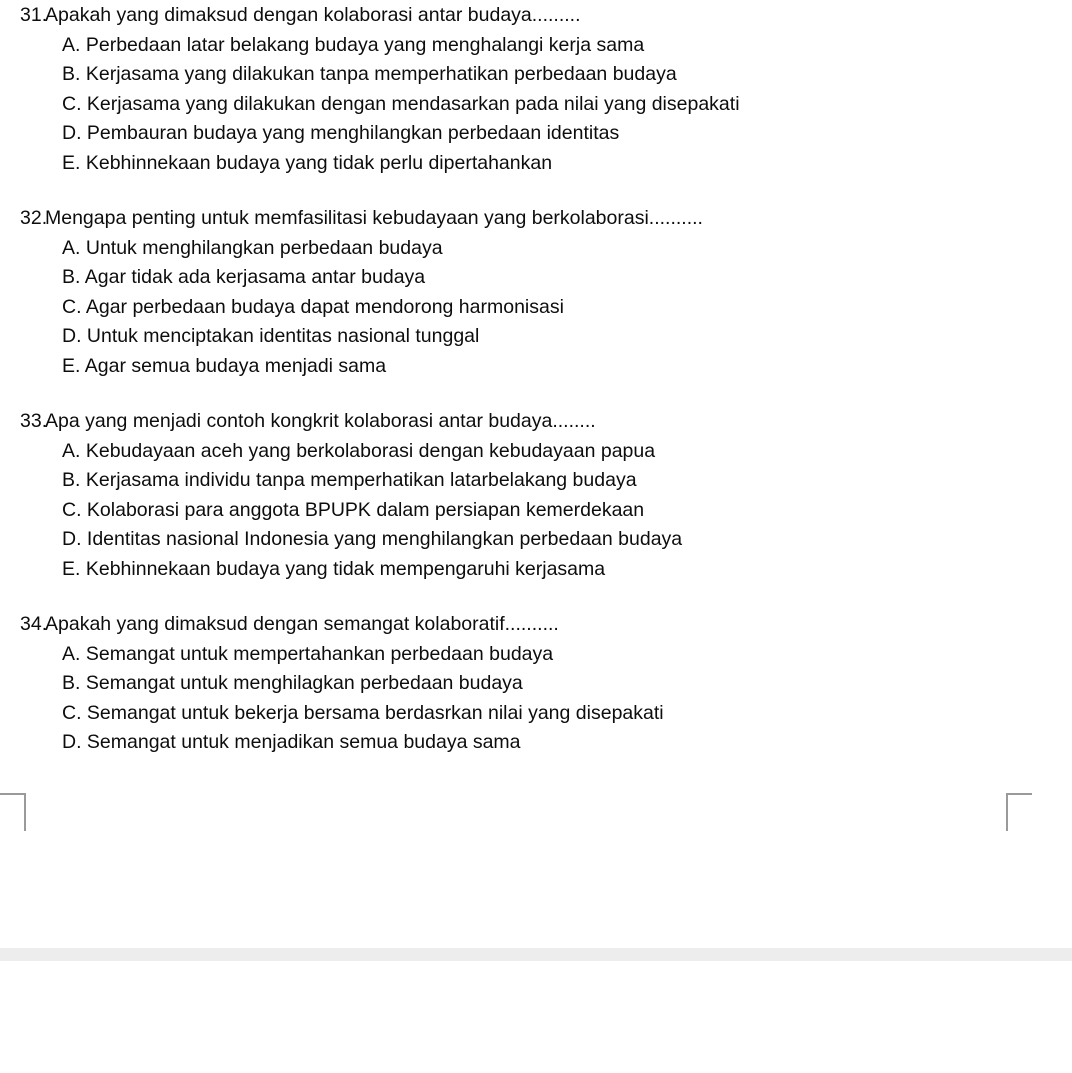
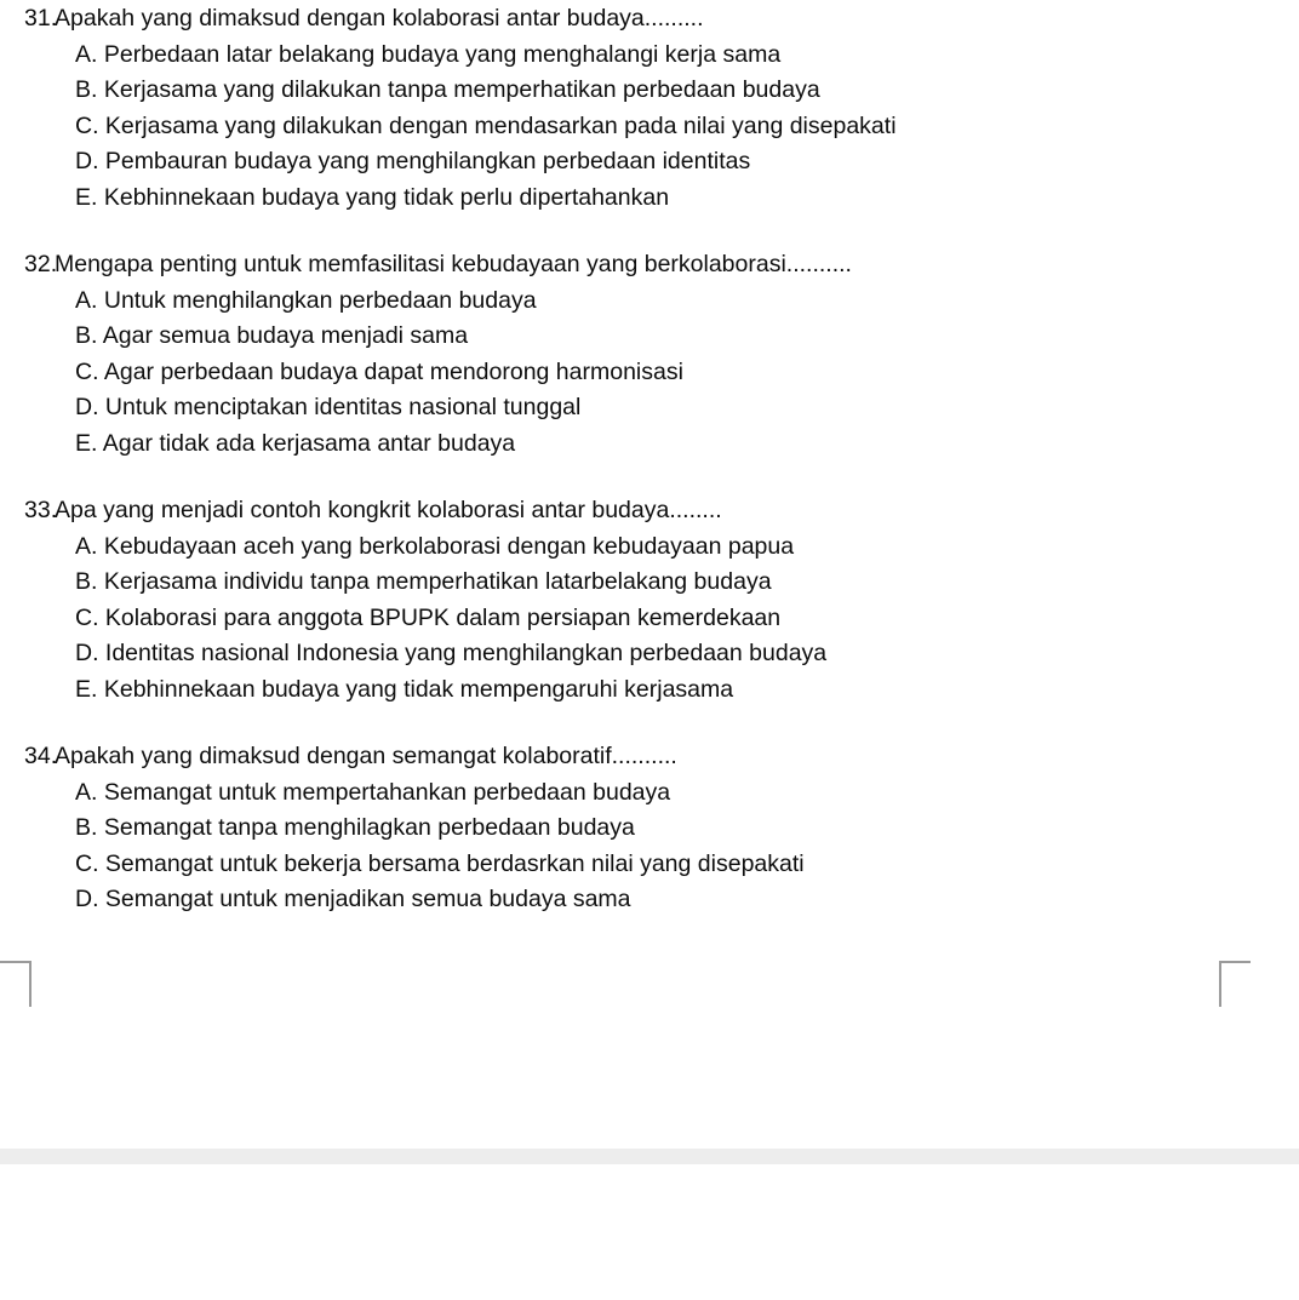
  31.
  Apakah yang dimaksud dengan kolaborasi antar budaya.........
  A. Perbedaan latar belakang budaya yang menghalangi kerja sama
  B. Kerjasama yang dilakukan tanpa memperhatikan perbedaan budaya
  C. Kerjasama yang dilakukan dengan mendasarkan pada nilai yang disepakati
  D. Pembauran budaya yang menghilangkan perbedaan identitas
  E. Kebhinnekaan budaya yang tidak perlu dipertahankan
  32.
  Mengapa penting untuk memfasilitasi kebudayaan yang berkolaborasi..........
  A. Untuk menghilangkan perbedaan budaya
- B. Agar tidak ada kerjasama antar budaya
+ B. Agar semua budaya menjadi sama
  C. Agar perbedaan budaya dapat mendorong harmonisasi
  D. Untuk menciptakan identitas nasional tunggal
- E. Agar semua budaya menjadi sama
+ E. Agar tidak ada kerjasama antar budaya
  33.
  Apa yang menjadi contoh kongkrit kolaborasi antar budaya........
  A. Kebudayaan aceh yang berkolaborasi dengan kebudayaan papua
  B. Kerjasama individu tanpa memperhatikan latarbelakang budaya
  C. Kolaborasi para anggota BPUPK dalam persiapan kemerdekaan
  D. Identitas nasional Indonesia yang menghilangkan perbedaan budaya
  E. Kebhinnekaan budaya yang tidak mempengaruhi kerjasama
  34.
  Apakah yang dimaksud dengan semangat kolaboratif..........
  A. Semangat untuk mempertahankan perbedaan budaya
- B. Semangat untuk menghilagkan perbedaan budaya
+ B. Semangat tanpa menghilagkan perbedaan budaya
  C. Semangat untuk bekerja bersama berdasrkan nilai yang disepakati
  D. Semangat untuk menjadikan semua budaya sama
